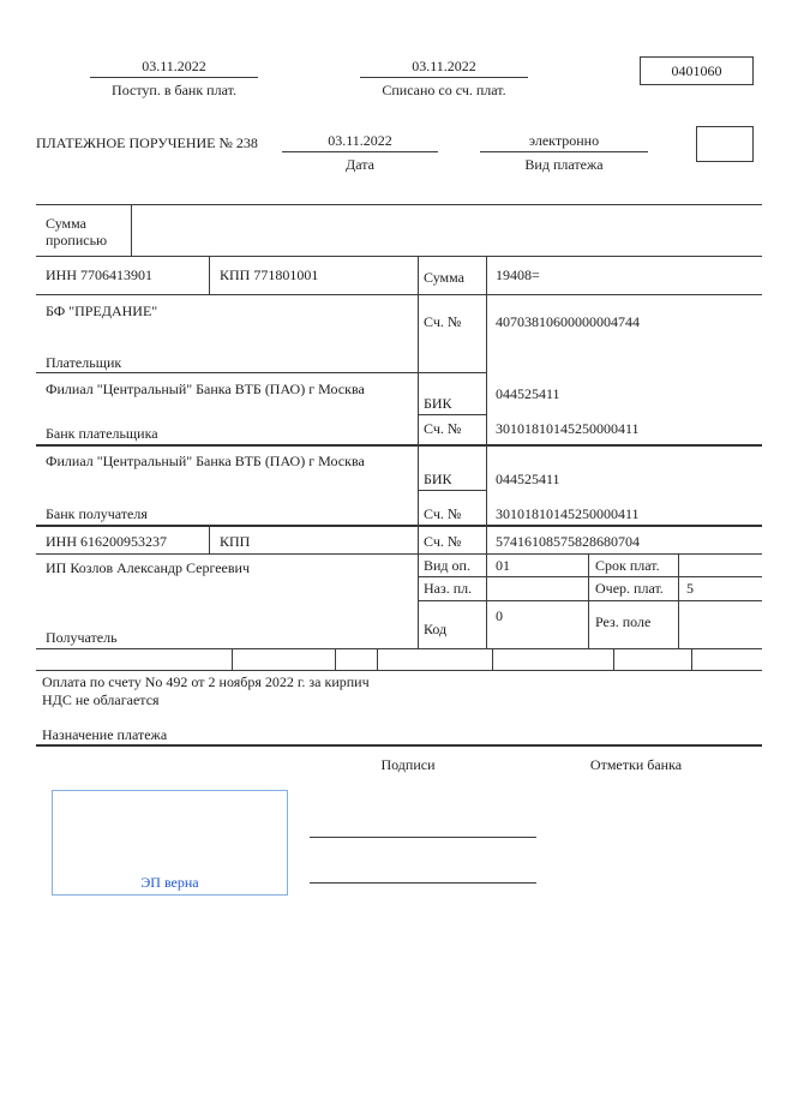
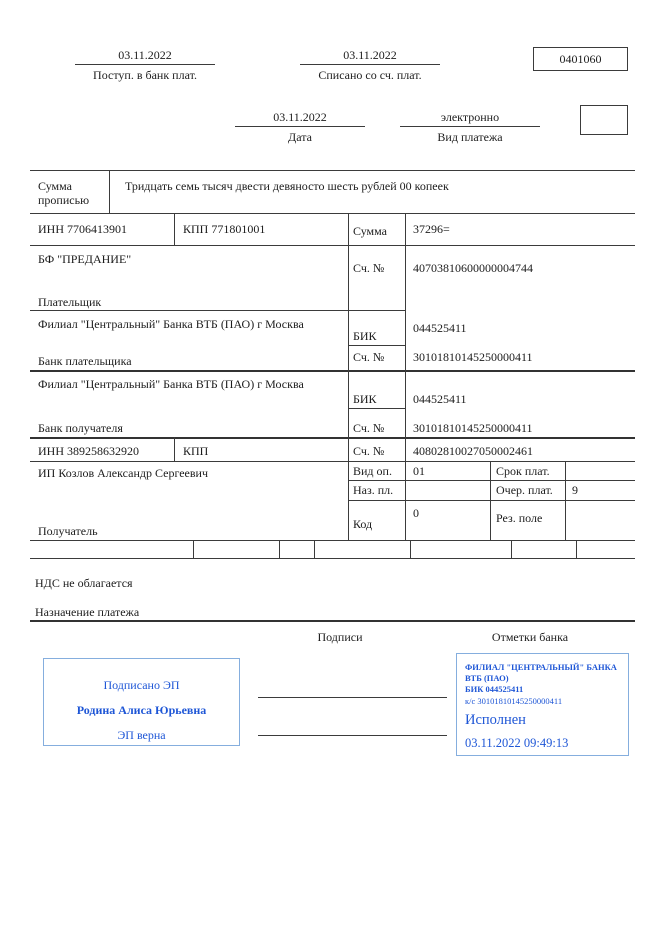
  03.11.2022
  Поступ. в банк плат.
  03.11.2022
  Списано со сч. плат.
  0401060
- ПЛАТЕЖНОЕ ПОРУЧЕНИЕ № 238
  03.11.2022
  Дата
  электронно
  Вид платежа
  Сумма прописью
+ Тридцать семь тысяч двести девяносто шесть рублей 00 копеек
  ИНН 7706413901
  КПП 771801001
  Сумма
- 19408=
+ 37296=
  БФ "ПРЕДАНИЕ"
  Плательщик
  Сч. №
  40703810600000004744
  Филиал "Центральный" Банка ВТБ (ПАО) г Москва
  БИК
  044525411
  Сч. №
  30101810145250000411
  Банк плательщика
  Филиал "Центральный" Банка ВТБ (ПАО) г Москва
  БИК
  044525411
  Сч. №
  30101810145250000411
  Банк получателя
- ИНН 616200953237
+ ИНН 389258632920
  КПП
  Сч. №
- 57416108575828680704
+ 40802810027050002461
  ИП Козлов Александр Сергеевич
  Получатель
  Вид оп.
  01
  Срок плат.
  Наз. пл.
  Очер. плат.
- 5
+ 9
  Код
  0
  Рез. поле
- Оплата по счету No 492 от 2 ноября 2022 г. за кирпич
  НДС не облагается
  Назначение платежа
  Подписи
  Отметки банка
+ Подписано ЭП
+ Родина Алиса Юрьевна
  ЭП верна
+ ФИЛИАЛ "ЦЕНТРАЛЬНЫЙ" БАНКА ВТБ (ПАО)
+ БИК 044525411
+ к/с 30101810145250000411
+ Исполнен
+ 03.11.2022 09:49:13
